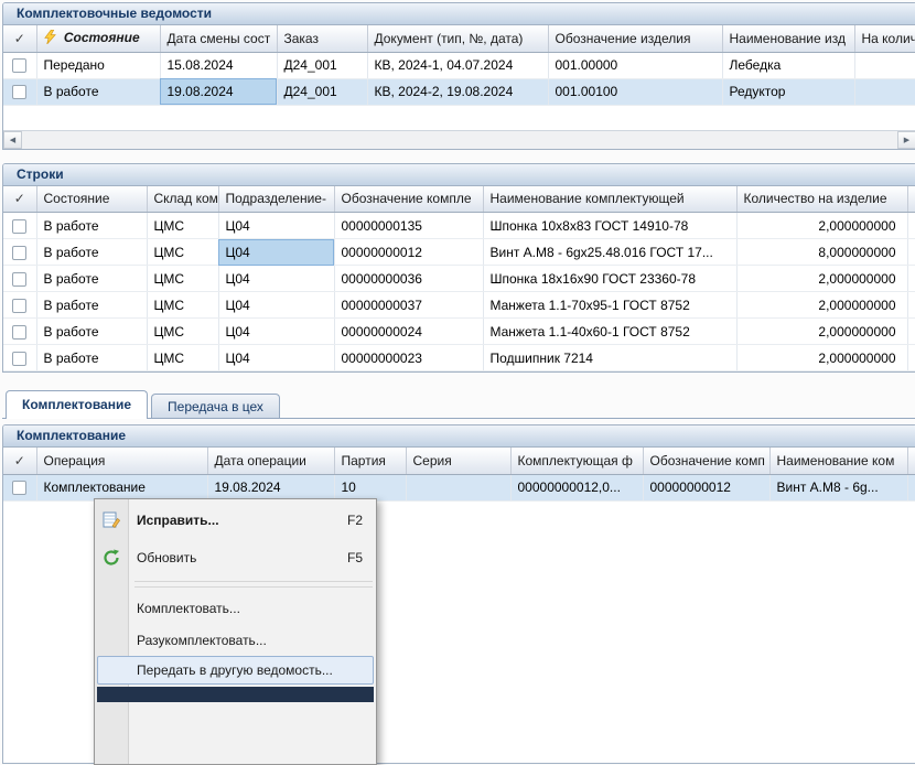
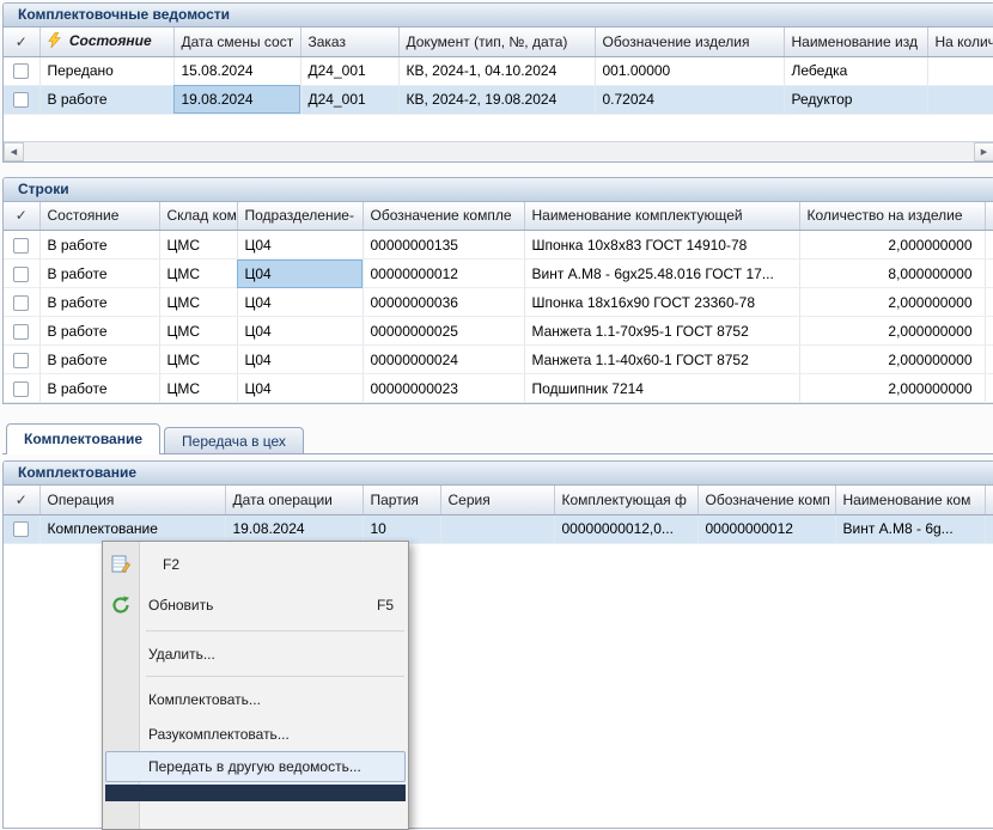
  Комплектовочные ведомости
  ✓	Состояние	Дата смены сост	Заказ	Документ (тип, №, дата)	Обозначение изделия	Наименование изд	На колич
- 	Передано	15.08.2024	Д24_001	КВ, 2024-1, 04.07.2024	001.00000	Лебедка
+ 	Передано	15.08.2024	Д24_001	КВ, 2024-1, 04.10.2024	001.00000	Лебедка
- 	В работе	19.08.2024	Д24_001	КВ, 2024-2, 19.08.2024	001.00100	Редуктор
+ 	В работе	19.08.2024	Д24_001	КВ, 2024-2, 19.08.2024	0.72024	Редуктор
  Строки
  ✓	Состояние	Склад ком	Подразделение-	Обозначение компле	Наименование комплектующей	Количество на изделие
  	В работе	ЦМС	Ц04	00000000135	Шпонка 10x8x83 ГОСТ 14910-78	2,000000000
  	В работе	ЦМС	Ц04	00000000012	Винт А.М8 - 6gx25.48.016 ГОСТ 17...	8,000000000
  	В работе	ЦМС	Ц04	00000000036	Шпонка 18x16x90 ГОСТ 23360-78	2,000000000
- 	В работе	ЦМС	Ц04	00000000037	Манжета 1.1-70x95-1 ГОСТ 8752	2,000000000
+ 	В работе	ЦМС	Ц04	00000000025	Манжета 1.1-70x95-1 ГОСТ 8752	2,000000000
  	В работе	ЦМС	Ц04	00000000024	Манжета 1.1-40x60-1 ГОСТ 8752	2,000000000
  	В работе	ЦМС	Ц04	00000000023	Подшипник 7214	2,000000000
  Комплектование
  Передача в цех
  Комплектование
  ✓	Операция	Дата операции	Партия	Серия	Комплектующая ф	Обозначение комп	Наименование ком
  	Комплектование	19.08.2024	10		00000000012,0...	00000000012	Винт А.М8 - 6g...
- Исправить...
  F2
  Обновить
  F5
+ Удалить...
  Комплектовать...
  Разукомплектовать...
  Передать в другую ведомость...
